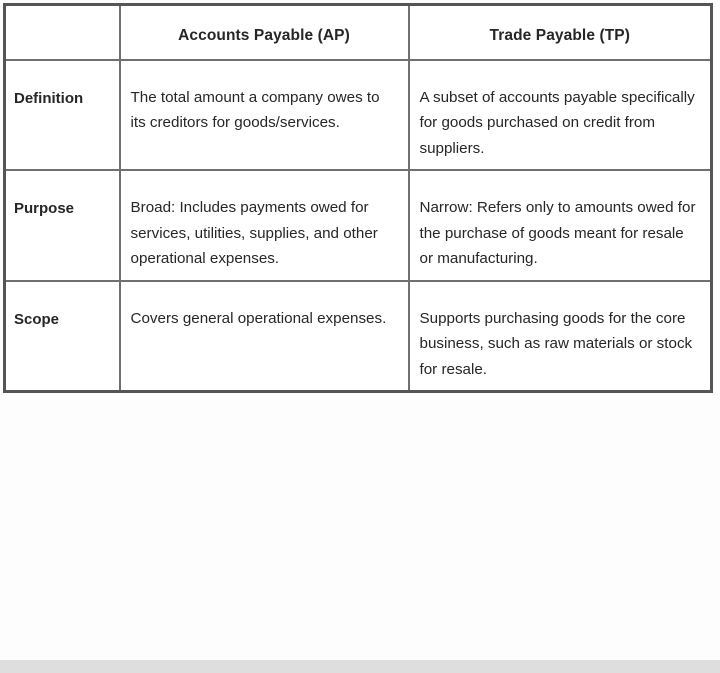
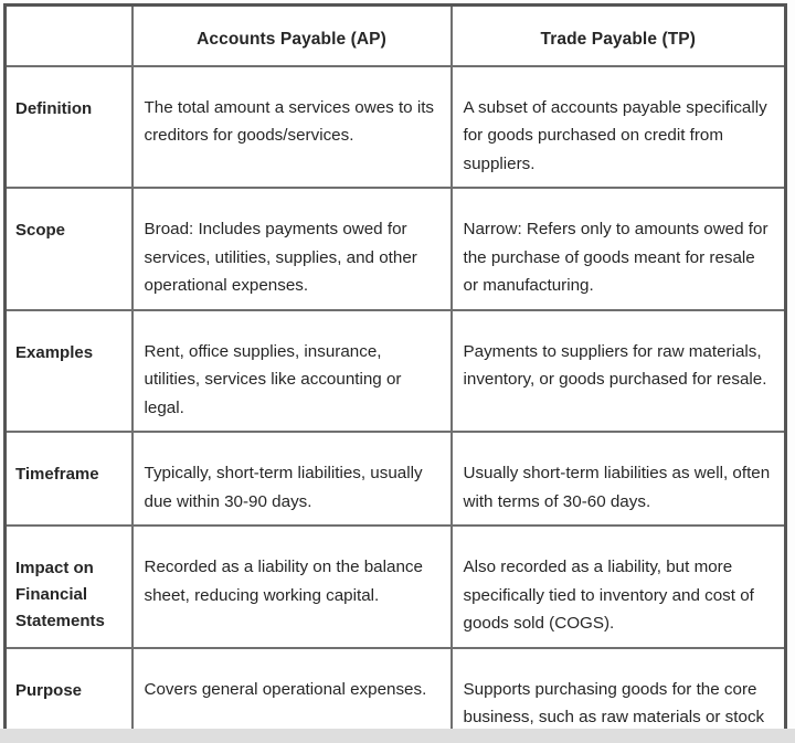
  	Accounts Payable (AP)	Trade Payable (TP)
- Definition	The total amount a company owes to its creditors for goods/services.	A subset of accounts payable specifically for goods purchased on credit from suppliers.
+ Definition	The total amount a services owes to its creditors for goods/services.	A subset of accounts payable specifically for goods purchased on credit from suppliers.
- Purpose	Broad: Includes payments owed for services, utilities, supplies, and other operational expenses.	Narrow: Refers only to amounts owed for the purchase of goods meant for resale or manufacturing.
+ Scope	Broad: Includes payments owed for services, utilities, supplies, and other operational expenses.	Narrow: Refers only to amounts owed for the purchase of goods meant for resale or manufacturing.
+ Examples	Rent, office supplies, insurance, utilities, services like accounting or legal.	Payments to suppliers for raw materials, inventory, or goods purchased for resale.
+ Timeframe	Typically, short-term liabilities, usually due within 30-90 days.	Usually short-term liabilities as well, often with terms of 30-60 days.
+ Impact on Financial Statements	Recorded as a liability on the balance sheet, reducing working capital.	Also recorded as a liability, but more specifically tied to inventory and cost of goods sold (COGS).
- Scope	Covers general operational expenses.	Supports purchasing goods for the core business, such as raw materials or stock for resale.
+ Purpose	Covers general operational expenses.	Supports purchasing goods for the core business, such as raw materials or stock
